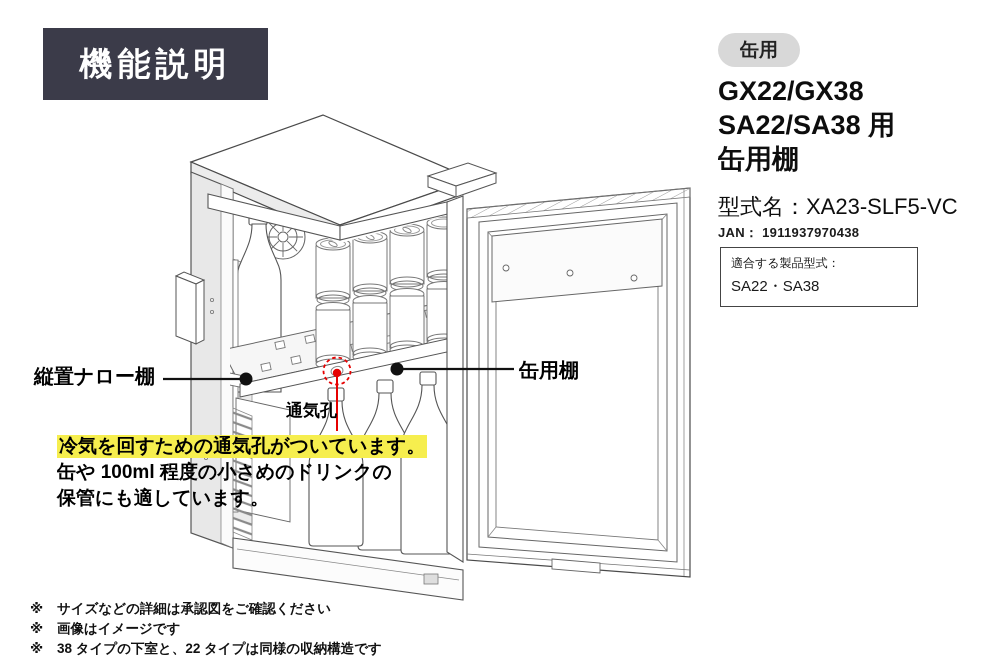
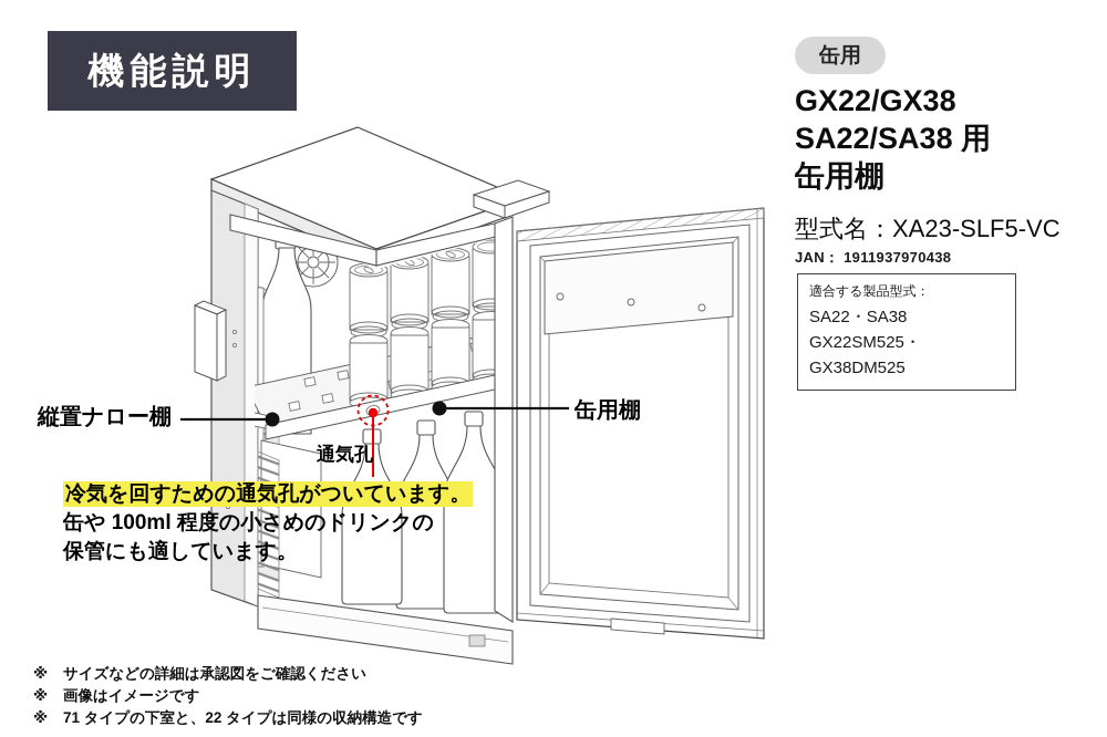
  機能説明
  缶用
  GX22/GX38
  SA22/SA38 用
  缶用棚
  型式名：XA23-SLF5-VC
  JAN： 1911937970438
  適合する製品型式：
  SA22・SA38
+ GX22SM525・GX38DM525
  縦置ナロー棚
  缶用棚
  通気孔
  冷気を回すための通気孔がついています。
  缶や 100ml 程度の小さめのドリンクの
  保管にも適しています。
  ※
  サイズなどの詳細は承認図をご確認ください
  ※
  画像はイメージです
  ※
- 38 タイプの下室と、22 タイプは同様の収納構造です
+ 71 タイプの下室と、22 タイプは同様の収納構造です
